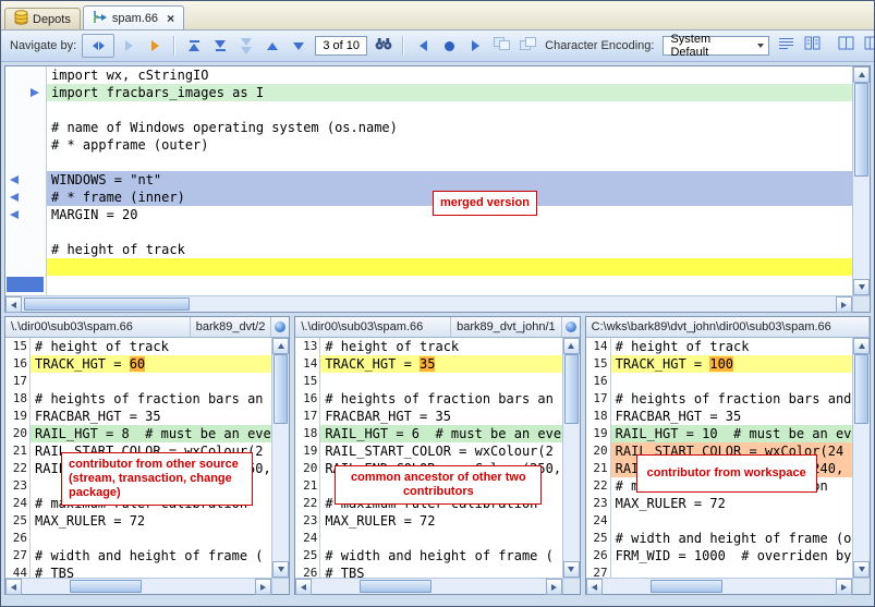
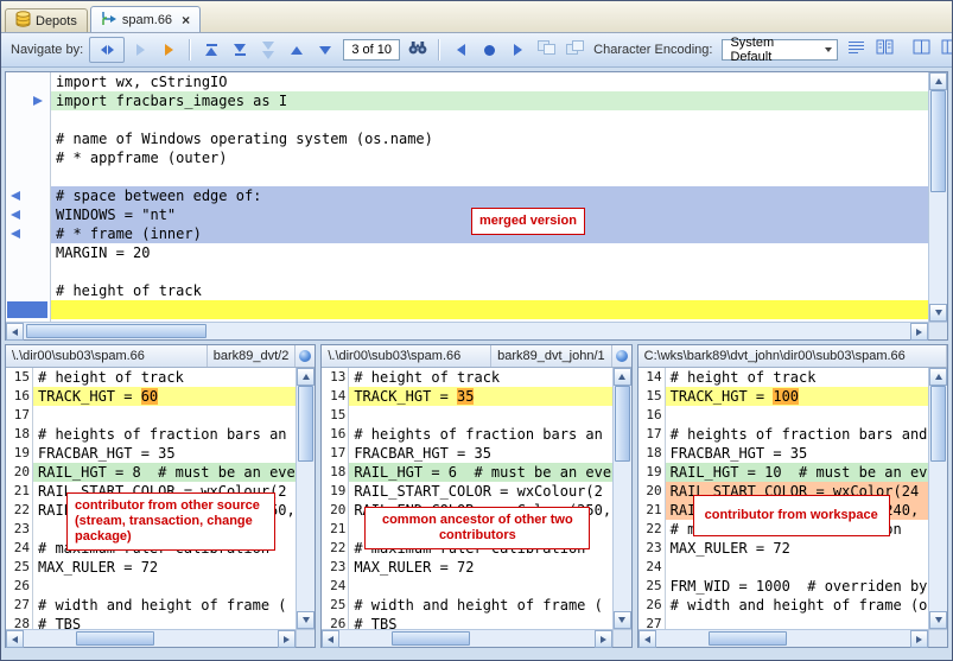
  Depots
  spam.66
  ×
  Navigate by:
  3 of 10
  Character Encoding:
  System Default
  import wx, cStringIO
  import fracbars_images as I
  # name of Windows operating system (os.name)
  # * appframe (outer)
+ # space between edge of:
  WINDOWS = "nt"
  # * frame (inner)
  MARGIN = 20
  # height of track
  merged version
  \.\dir00\sub03\spam.66
  bark89_dvt/2
  15
  # height of track
  16
  TRACK_HGT = 60
  17
  18
  # heights of fraction bars an
  19
  FRACBAR_HGT = 35
  20
  RAIL_HGT = 8 # must be an eve
  21
  RAIL_START_COLOR = wxColour(2
  22
  23
  24
  25
  MAX_RULER = 72
  26
  27
  # width and height of frame (
- 44
+ 28
  # TBS
  contributor from other source (stream, transaction, change package)
  \.\dir00\sub03\spam.66
  bark89_dvt_john/1
  13
  # height of track
  14
  TRACK_HGT = 35
  15
  16
  # heights of fraction bars an
  17
  FRACBAR_HGT = 35
  18
  RAIL_HGT = 6 # must be an eve
  19
  RAIL_START_COLOR = wxColour(2
  20
  21
  22
  23
  MAX_RULER = 72
  24
  25
  # width and height of frame (
  26
  # TBS
  common ancestor of other two contributors
  C:\wks\bark89\dvt_john\dir00\sub03\spam.66
  14
  # height of track
  15
  TRACK_HGT = 100
  16
  17
  # heights of fraction bars and
  18
  FRACBAR_HGT = 35
  19
  RAIL_HGT = 10 # must be an ev
  20
  RAIL_START_COLOR = wxColor(24
  21
  22
  23
  MAX_RULER = 72
  24
  25
- # width and height of frame (o
+ FRM_WID = 1000 # overriden by
  26
- FRM_WID = 1000 # overriden by
+ # width and height of frame (o
  27
  contributor from workspace
